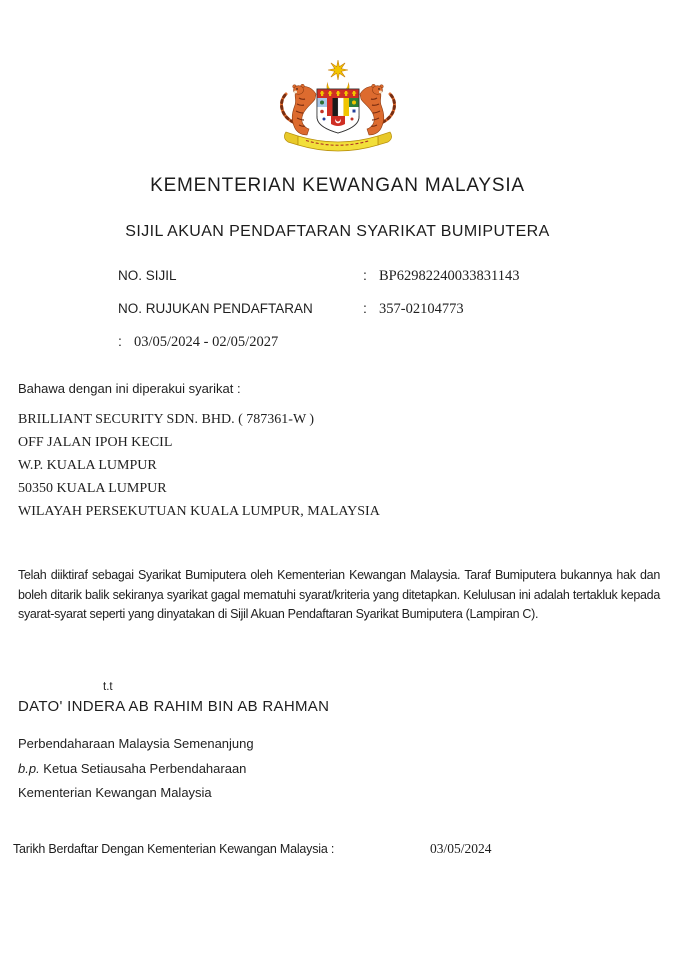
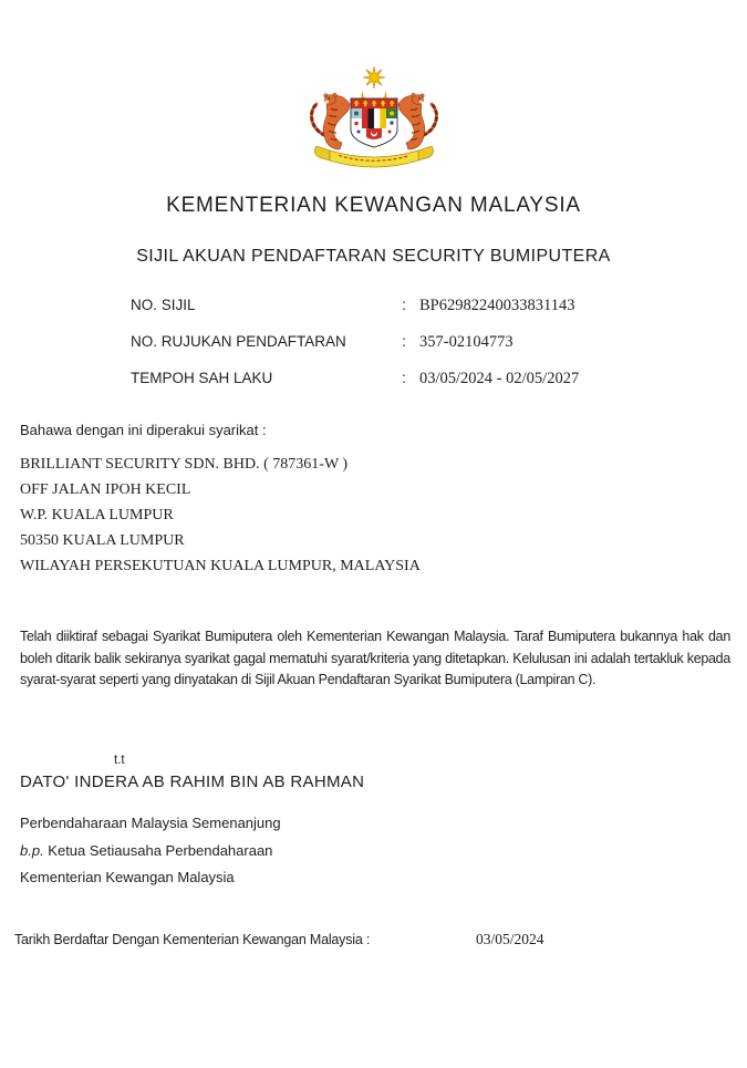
  KEMENTERIAN KEWANGAN MALAYSIA
- SIJIL AKUAN PENDAFTARAN SYARIKAT BUMIPUTERA
+ SIJIL AKUAN PENDAFTARAN SECURITY BUMIPUTERA
  NO. SIJIL
  :
  BP62982240033831143
  NO. RUJUKAN PENDAFTARAN
  :
  357-02104773
+ TEMPOH SAH LAKU
  :
  03/05/2024 - 02/05/2027
  Bahawa dengan ini diperakui syarikat :
  BRILLIANT SECURITY SDN. BHD. ( 787361-W )
  OFF JALAN IPOH KECIL
  W.P. KUALA LUMPUR
  50350 KUALA LUMPUR
  WILAYAH PERSEKUTUAN KUALA LUMPUR, MALAYSIA
  Telah diiktiraf sebagai Syarikat Bumiputera oleh Kementerian Kewangan Malaysia. Taraf Bumiputera bukannya hak dan boleh ditarik balik sekiranya syarikat gagal mematuhi syarat/kriteria yang ditetapkan. Kelulusan ini adalah tertakluk kepada syarat-syarat seperti yang dinyatakan di Sijil Akuan Pendaftaran Syarikat Bumiputera (Lampiran C).
  t.t
  DATO' INDERA AB RAHIM BIN AB RAHMAN
  Perbendaharaan Malaysia Semenanjung
  b.p. Ketua Setiausaha Perbendaharaan
  Kementerian Kewangan Malaysia
  Tarikh Berdaftar Dengan Kementerian Kewangan Malaysia :
  03/05/2024
